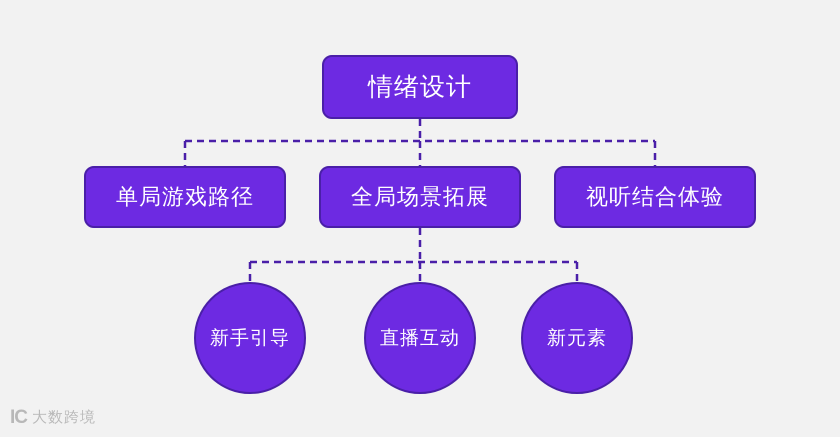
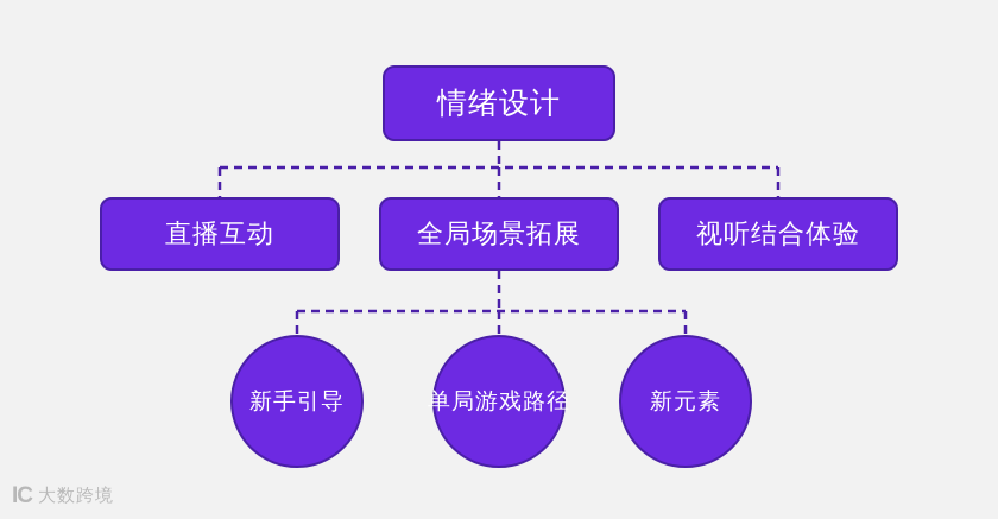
  情绪设计
- 单局游戏路径
+ 直播互动
  全局场景拓展
  视听结合体验
  新手引导
- 直播互动
+ 单局游戏路径
  新元素
  IC
  大数跨境
